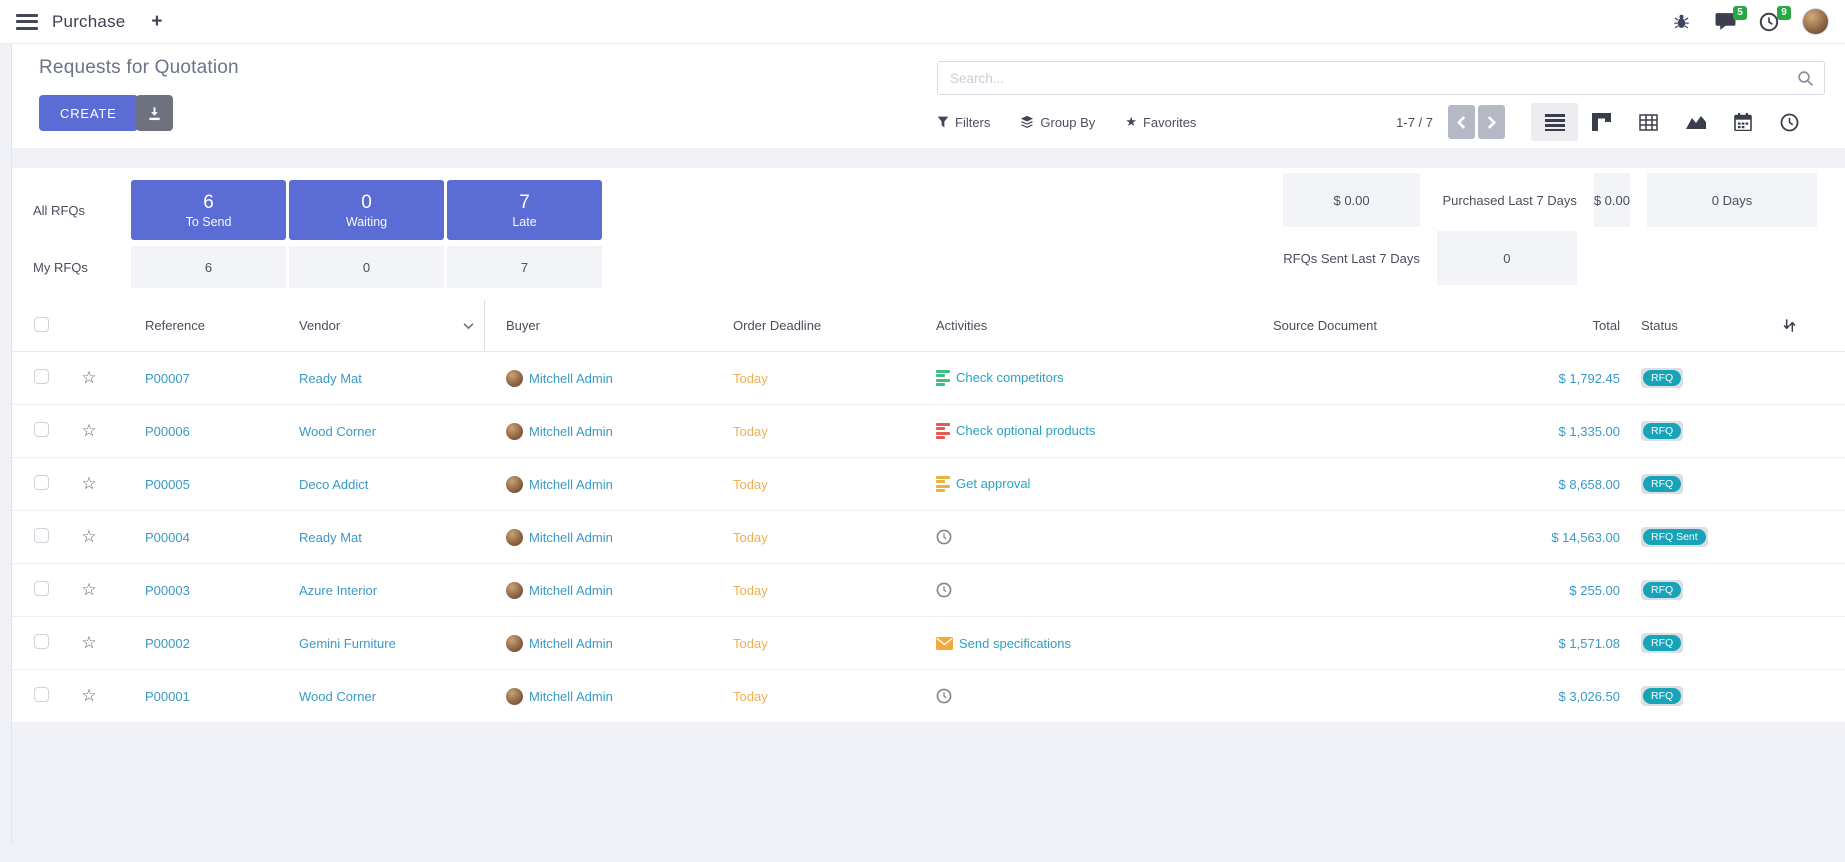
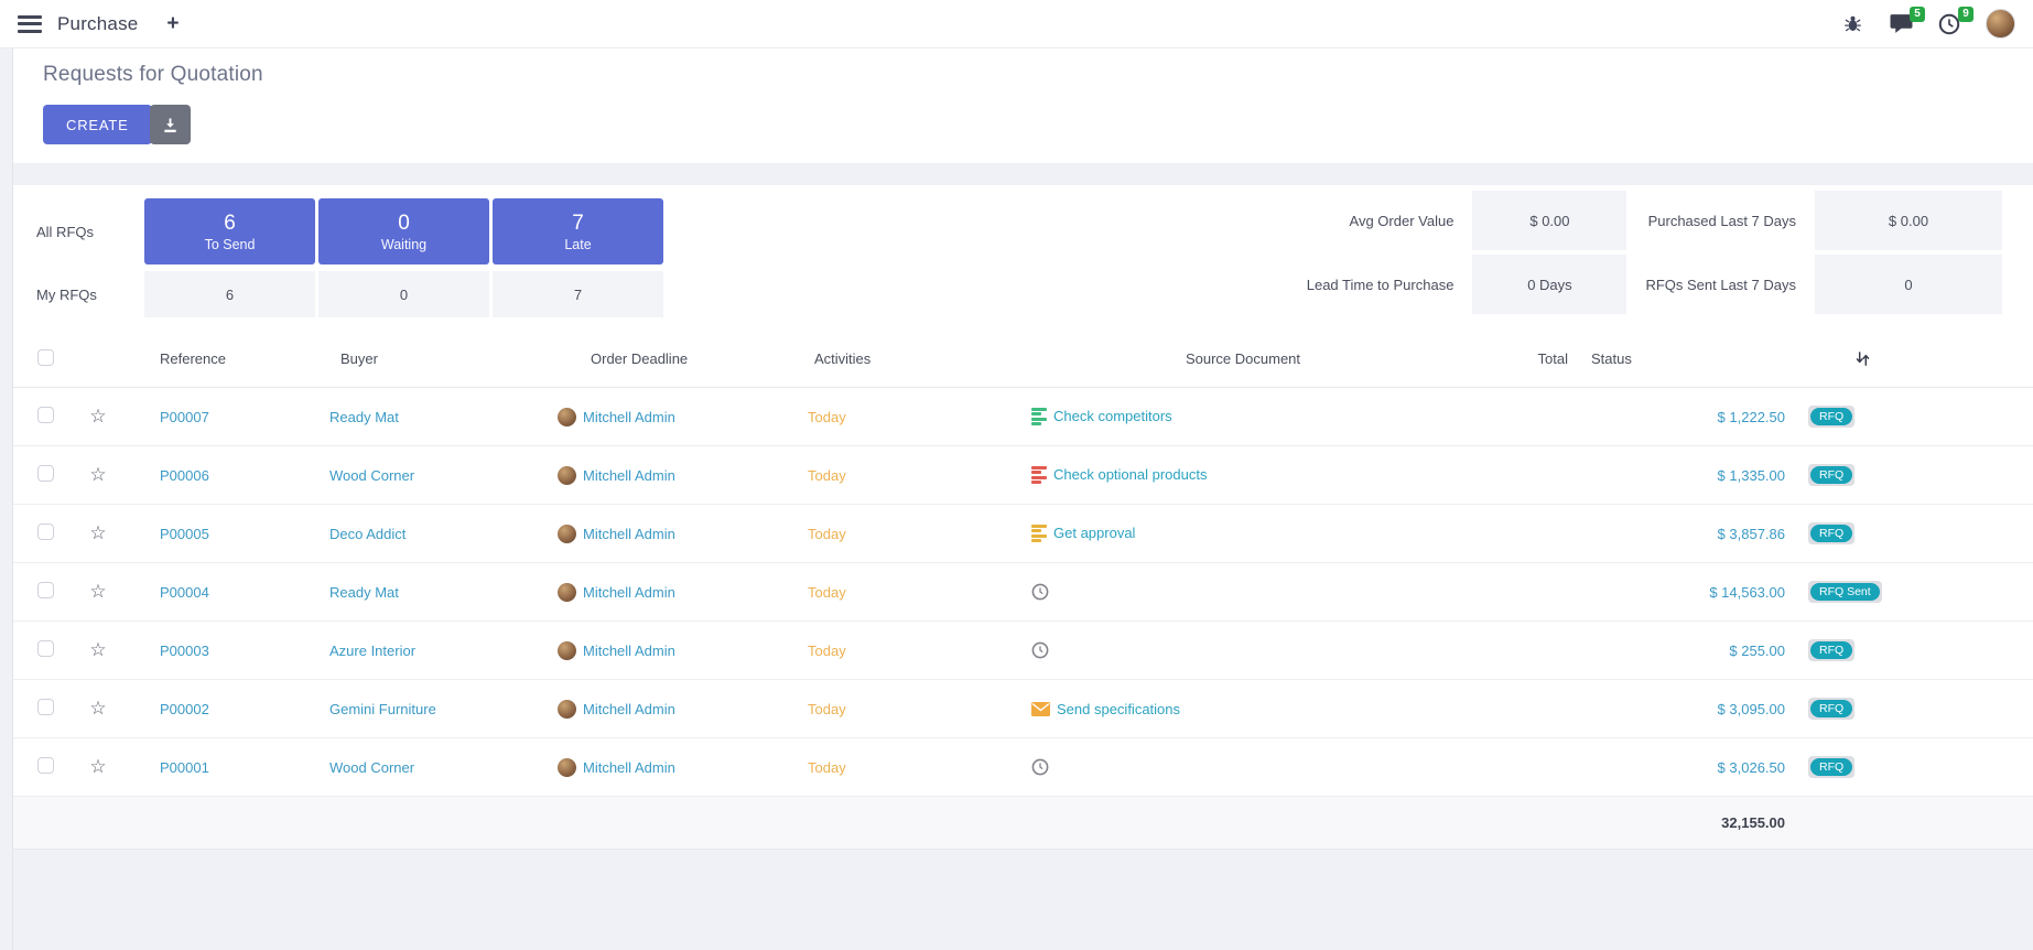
  Purchase
  +
  5
  9
  Requests for Quotation
  CREATE
- Search...
- Filters
- Group By
- ★
- Favorites
- 1-7 / 7
  All RFQs
  6
  To Send
  0
  Waiting
  7
  Late
  My RFQs
  6
  0
  7
+ Avg Order Value
  $ 0.00
  Purchased Last 7 Days
  $ 0.00
+ Lead Time to Purchase
  0 Days
  RFQs Sent Last 7 Days
  0
  Reference
- Vendor
  Buyer
  Order Deadline
  Activities
  Source Document
  Total
  Status
  ☆
  P00007
  Ready Mat
  Mitchell Admin
  Today
  Check competitors
- $ 1,792.45
+ $ 1,222.50
  RFQ
  ☆
  P00006
  Wood Corner
  Mitchell Admin
  Today
  Check optional products
  $ 1,335.00
  RFQ
  ☆
  P00005
  Deco Addict
  Mitchell Admin
  Today
  Get approval
- $ 8,658.00
+ $ 3,857.86
  RFQ
  ☆
  P00004
  Ready Mat
  Mitchell Admin
  Today
  $ 14,563.00
  RFQ Sent
  ☆
  P00003
  Azure Interior
  Mitchell Admin
  Today
  $ 255.00
  RFQ
  ☆
  P00002
  Gemini Furniture
  Mitchell Admin
  Today
  Send specifications
- $ 1,571.08
+ $ 3,095.00
  RFQ
  ☆
  P00001
  Wood Corner
  Mitchell Admin
  Today
  $ 3,026.50
  RFQ
+ 32,155.00
